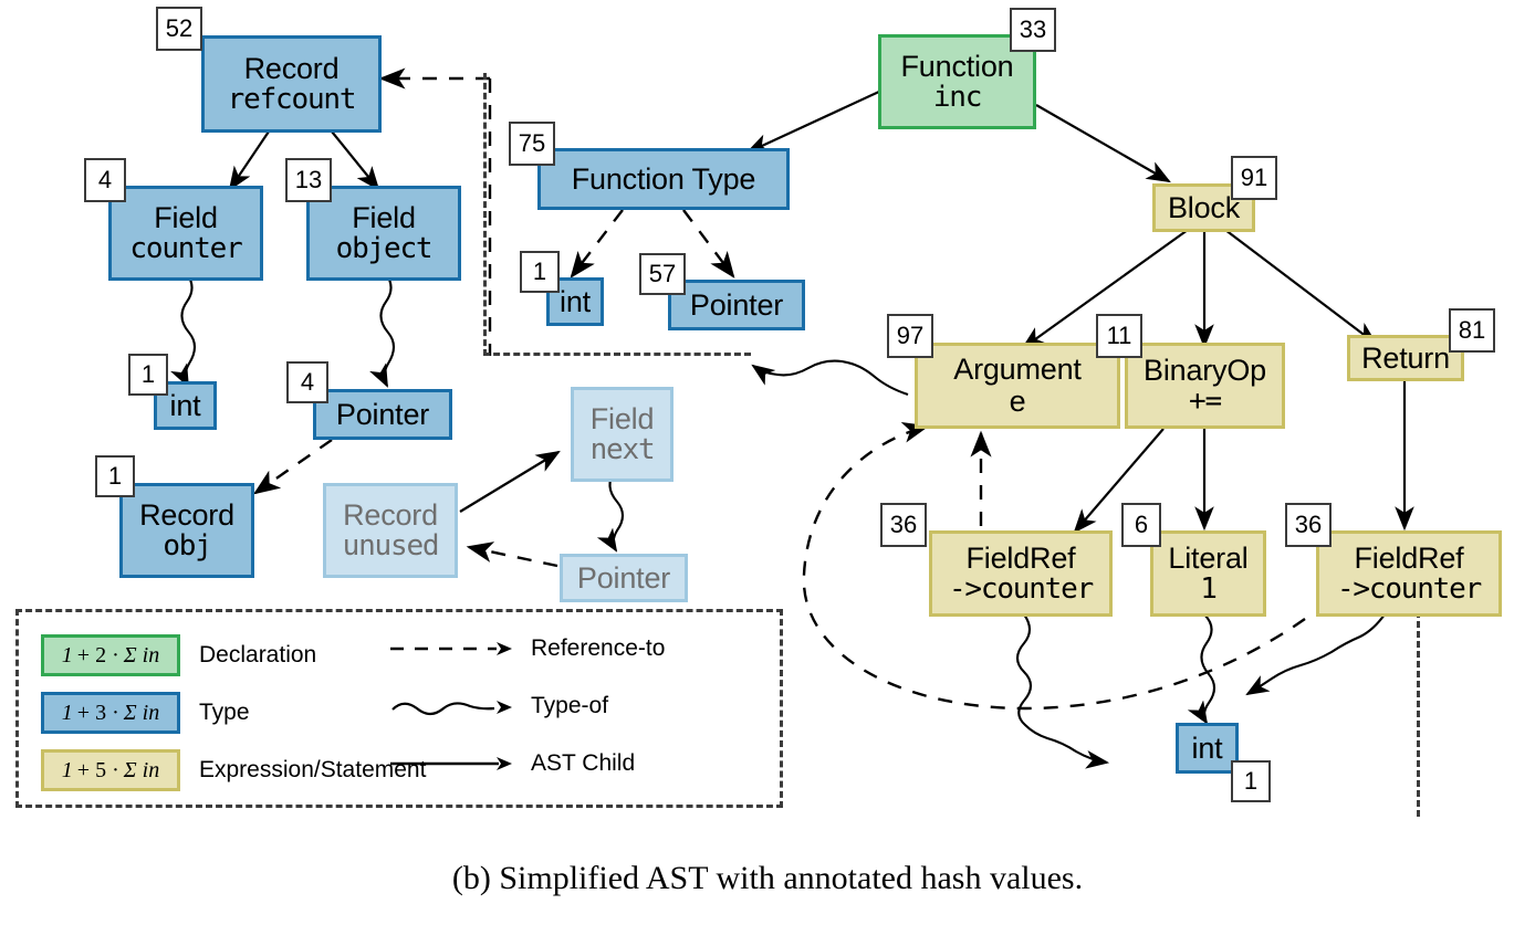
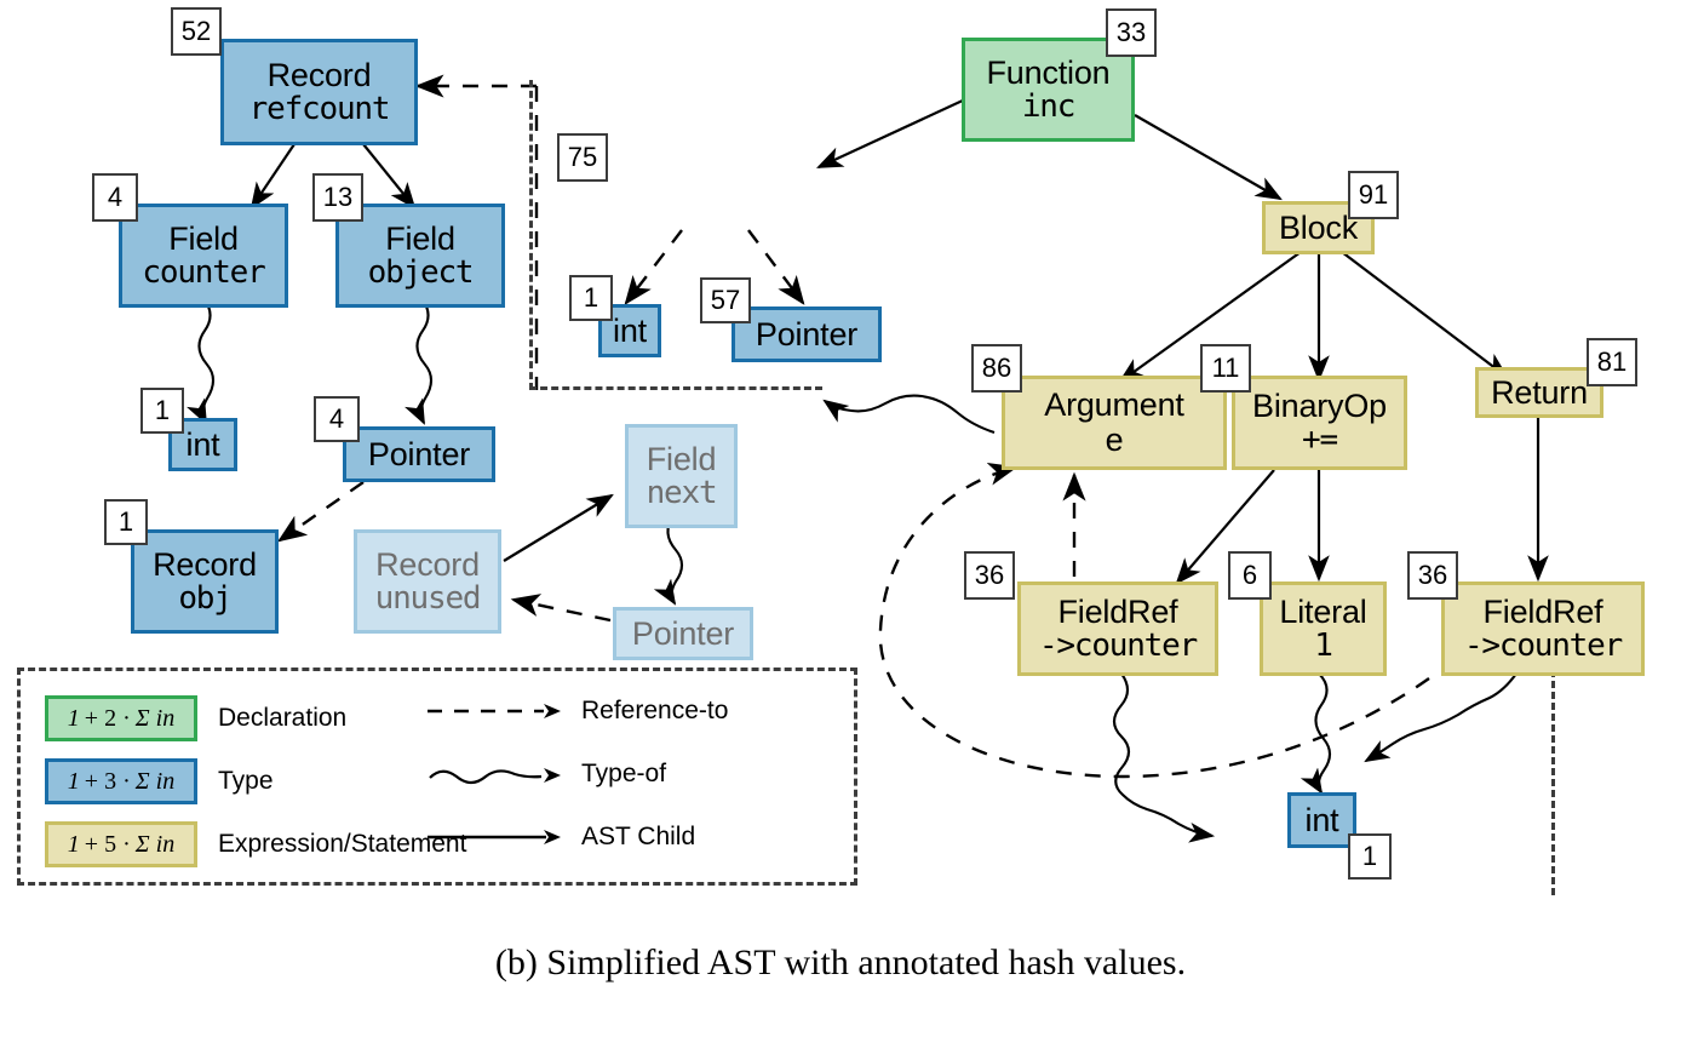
  Record
  refcount
  52
  Field
  counter
  4
  Field
  object
  13
  int
  1
  Pointer
  4
  Record
  obj
  1
  Record
  unused
  Field
  next
  Pointer
- Function Type
  75
  int
  1
  Pointer
  57
  Function
  inc
  33
  Block
  91
  Argument
  e
- 97
+ 86
  BinaryOp
  +=
  11
  Return
  81
  FieldRef
  ->counter
  36
  Literal
  1
  6
  FieldRef
  ->counter
  36
  int
  1
  1
  + 2 ·
  Σ in
  Declaration
  1
  + 3 ·
  Σ in
  Type
  1
  + 5 ·
  Σ in
  Expression/Statement
  Reference-to
  Type-of
  AST Child
  (b) Simplified AST with annotated hash values.
